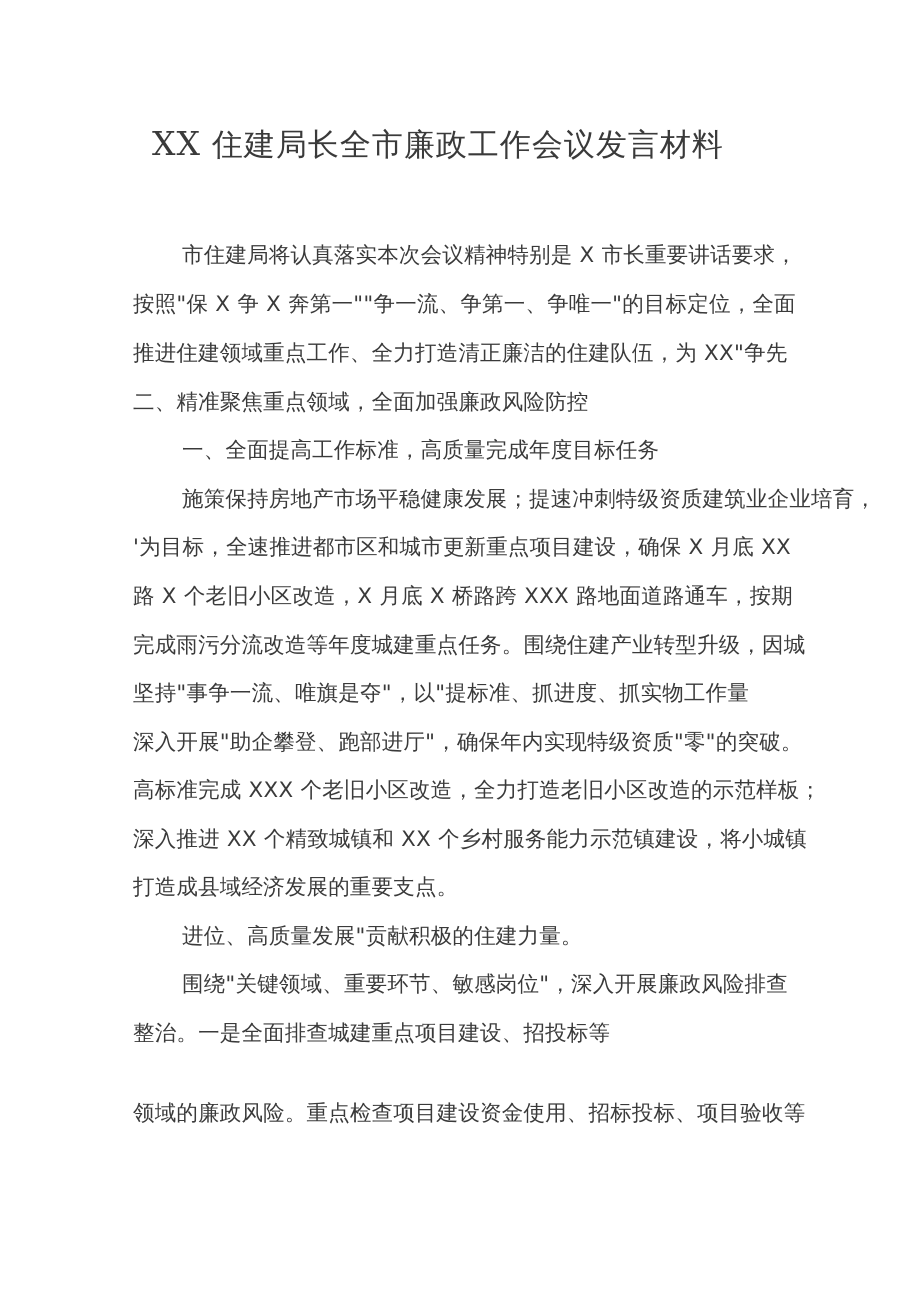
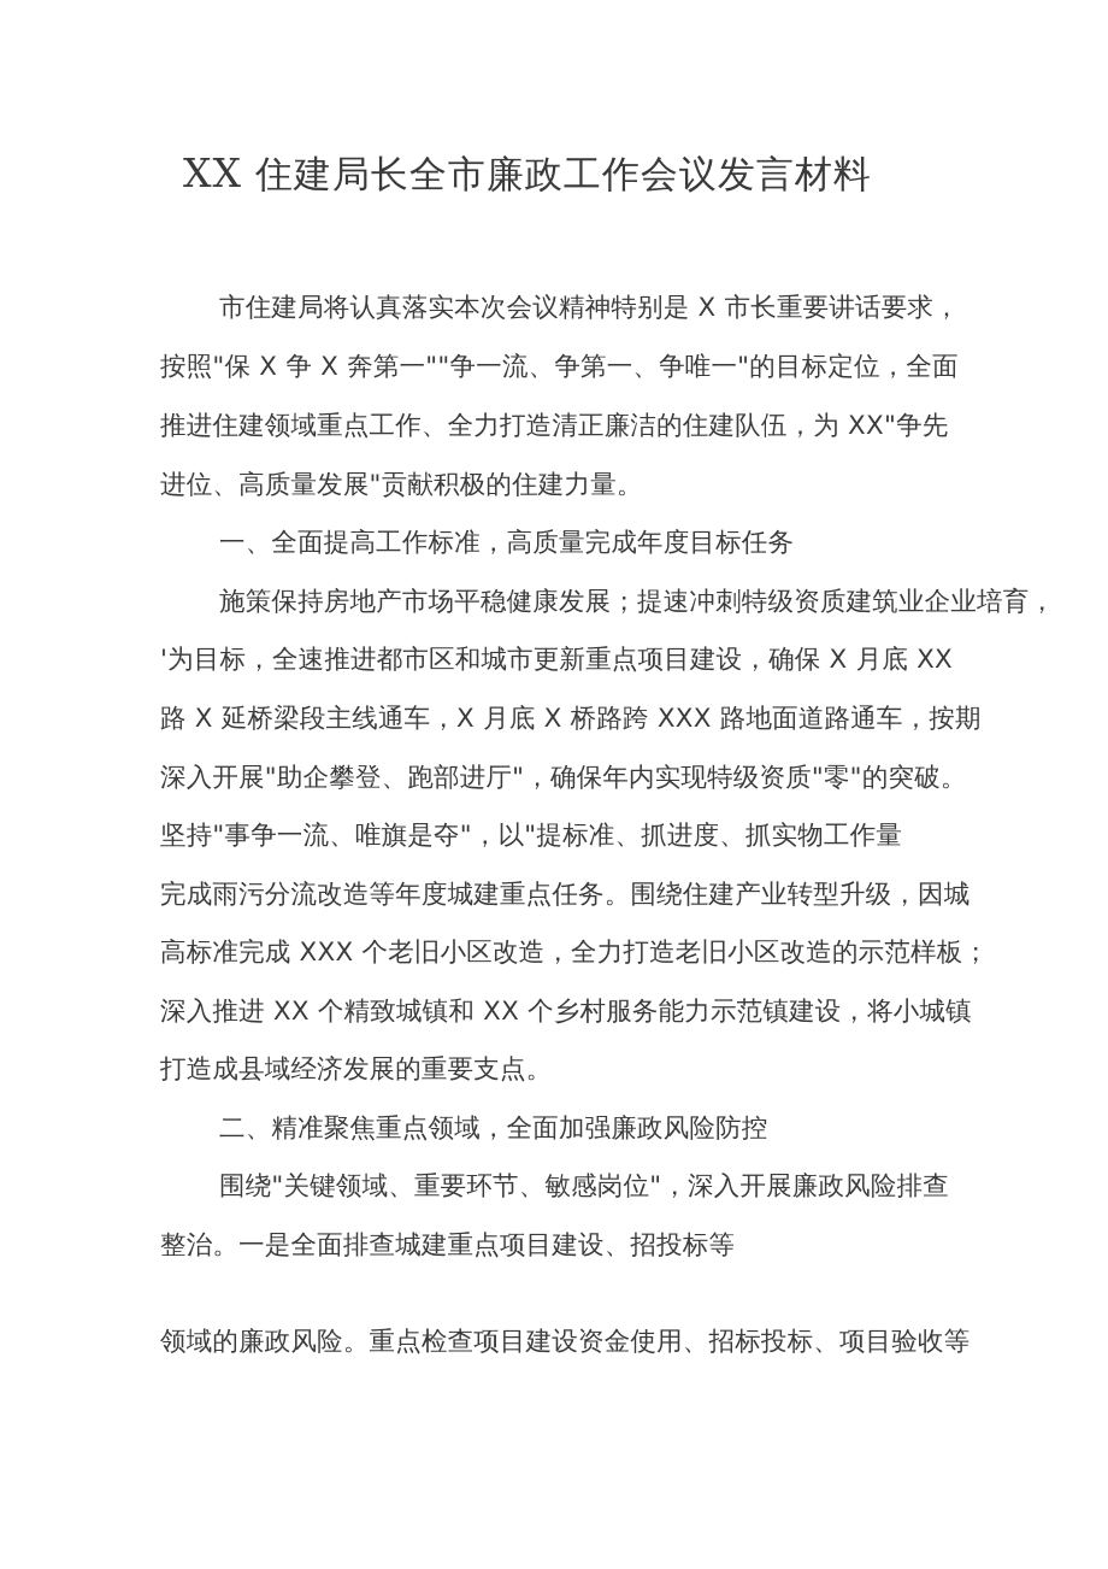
  XX 住建局长全市廉政工作会议发言材料
  市住建局将认真落实本次会议精神特别是 X 市长重要讲话要求，
  按照"保 X 争 X 奔第一""争一流、争第一、争唯一"的目标定位，全面
  推进住建领域重点工作、全力打造清正廉洁的住建队伍，为 XX"争先
- 二、精准聚焦重点领域，全面加强廉政风险防控
+ 进位、高质量发展"贡献积极的住建力量。
  一、全面提高工作标准，高质量完成年度目标任务
  施策保持房地产市场平稳健康发展；提速冲刺特级资质建筑业企业培育，
  '为目标，全速推进都市区和城市更新重点项目建设，确保 X 月底 XX
- 路 X 个老旧小区改造，X 月底 X 桥路跨 XXX 路地面道路通车，按期
+ 路 X 延桥梁段主线通车，X 月底 X 桥路跨 XXX 路地面道路通车，按期
- 完成雨污分流改造等年度城建重点任务。围绕住建产业转型升级，因城
+ 深入开展"助企攀登、跑部进厅"，确保年内实现特级资质"零"的突破。
  坚持"事争一流、唯旗是夺"，以"提标准、抓进度、抓实物工作量
- 深入开展"助企攀登、跑部进厅"，确保年内实现特级资质"零"的突破。
+ 完成雨污分流改造等年度城建重点任务。围绕住建产业转型升级，因城
  高标准完成 XXX 个老旧小区改造，全力打造老旧小区改造的示范样板；
  深入推进 XX 个精致城镇和 XX 个乡村服务能力示范镇建设，将小城镇
  打造成县域经济发展的重要支点。
- 进位、高质量发展"贡献积极的住建力量。
+ 二、精准聚焦重点领域，全面加强廉政风险防控
  围绕"关键领域、重要环节、敏感岗位"，深入开展廉政风险排查
  整治。一是全面排查城建重点项目建设、招投标等
  领域的廉政风险。重点检查项目建设资金使用、招标投标、项目验收等
